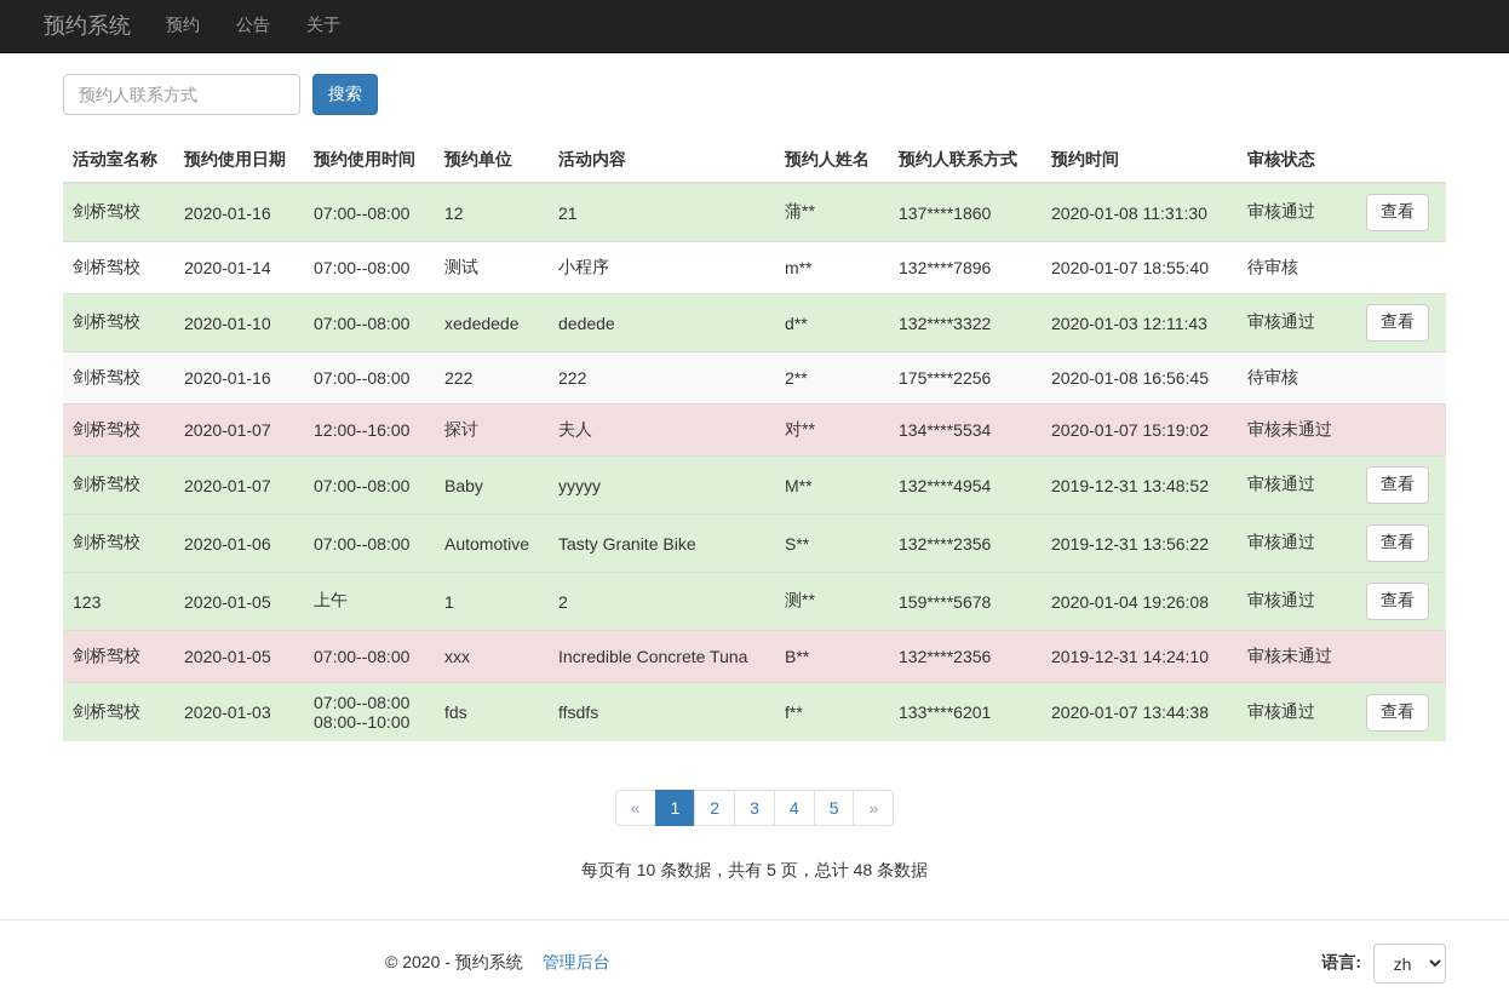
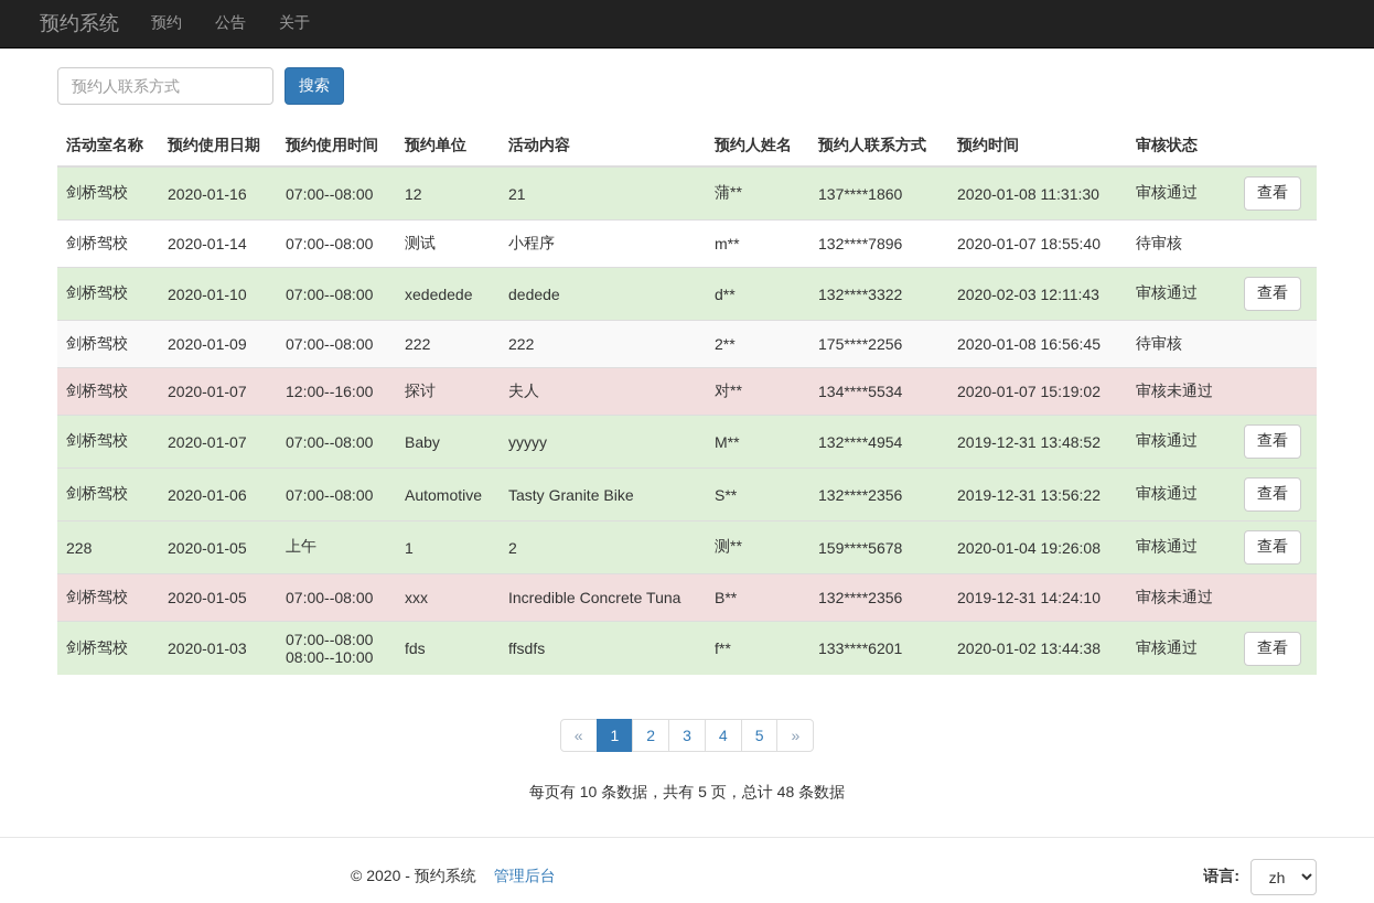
  预约系统
  预约
  公告
  关于
  预约人联系方式
  搜索
  活动室名称	预约使用日期	预约使用时间	预约单位	活动内容	预约人姓名	预约人联系方式	预约时间	审核状态
  剑桥驾校	2020-01-16	07:00--08:00	12	21	蒲**	137****1860	2020-01-08 11:31:30	审核通过	查看
  剑桥驾校	2020-01-14	07:00--08:00	测试	小程序	m**	132****7896	2020-01-07 18:55:40	待审核
- 剑桥驾校	2020-01-10	07:00--08:00	xededede	dedede	d**	132****3322	2020-01-03 12:11:43	审核通过	查看
+ 剑桥驾校	2020-01-10	07:00--08:00	xededede	dedede	d**	132****3322	2020-02-03 12:11:43	审核通过	查看
- 剑桥驾校	2020-01-16	07:00--08:00	222	222	2**	175****2256	2020-01-08 16:56:45	待审核
+ 剑桥驾校	2020-01-09	07:00--08:00	222	222	2**	175****2256	2020-01-08 16:56:45	待审核
  剑桥驾校	2020-01-07	12:00--16:00	探讨	夫人	对**	134****5534	2020-01-07 15:19:02	审核未通过
  剑桥驾校	2020-01-07	07:00--08:00	Baby	yyyyy	M**	132****4954	2019-12-31 13:48:52	审核通过	查看
  剑桥驾校	2020-01-06	07:00--08:00	Automotive	Tasty Granite Bike	S**	132****2356	2019-12-31 13:56:22	审核通过	查看
- 123	2020-01-05	上午	1	2	测**	159****5678	2020-01-04 19:26:08	审核通过	查看
+ 228	2020-01-05	上午	1	2	测**	159****5678	2020-01-04 19:26:08	审核通过	查看
  剑桥驾校	2020-01-05	07:00--08:00	xxx	Incredible Concrete Tuna	B**	132****2356	2019-12-31 14:24:10	审核未通过
- 剑桥驾校	2020-01-03	07:00--08:00 08:00--10:00	fds	ffsdfs	f**	133****6201	2020-01-07 13:44:38	审核通过	查看
+ 剑桥驾校	2020-01-03	07:00--08:00 08:00--10:00	fds	ffsdfs	f**	133****6201	2020-01-02 13:44:38	审核通过	查看
  «
  1
  2
  3
  4
  5
  »
  每页有 10 条数据，共有 5 页，总计 48 条数据
  © 2020 - 预约系统
  管理后台
  语言:
  zh
